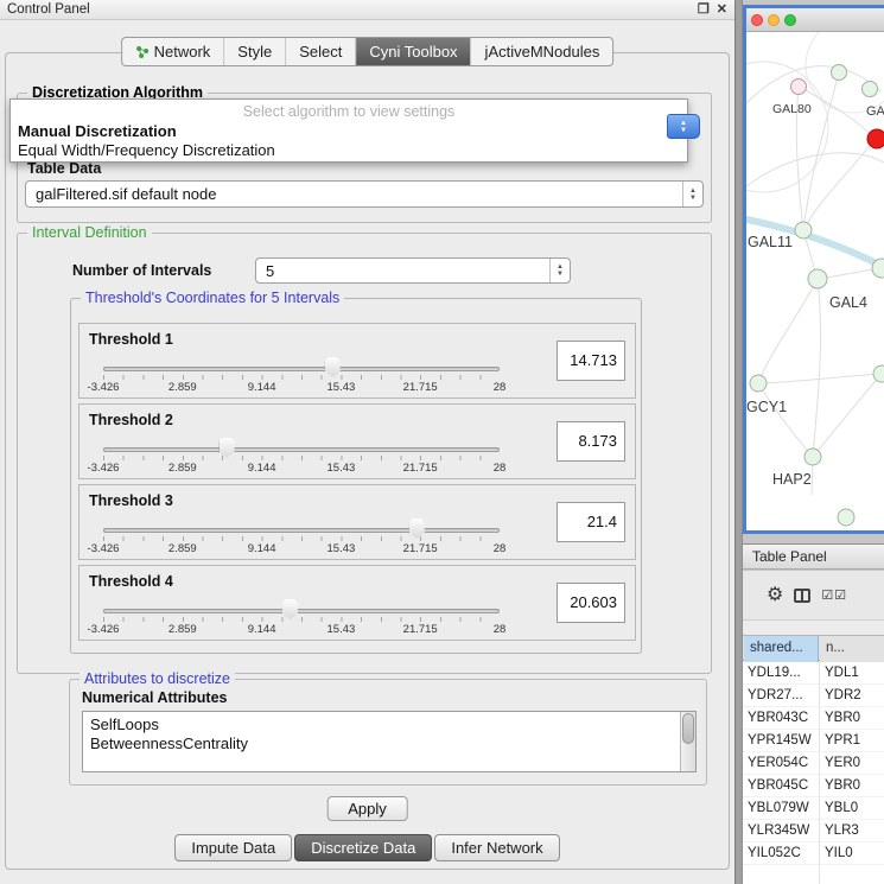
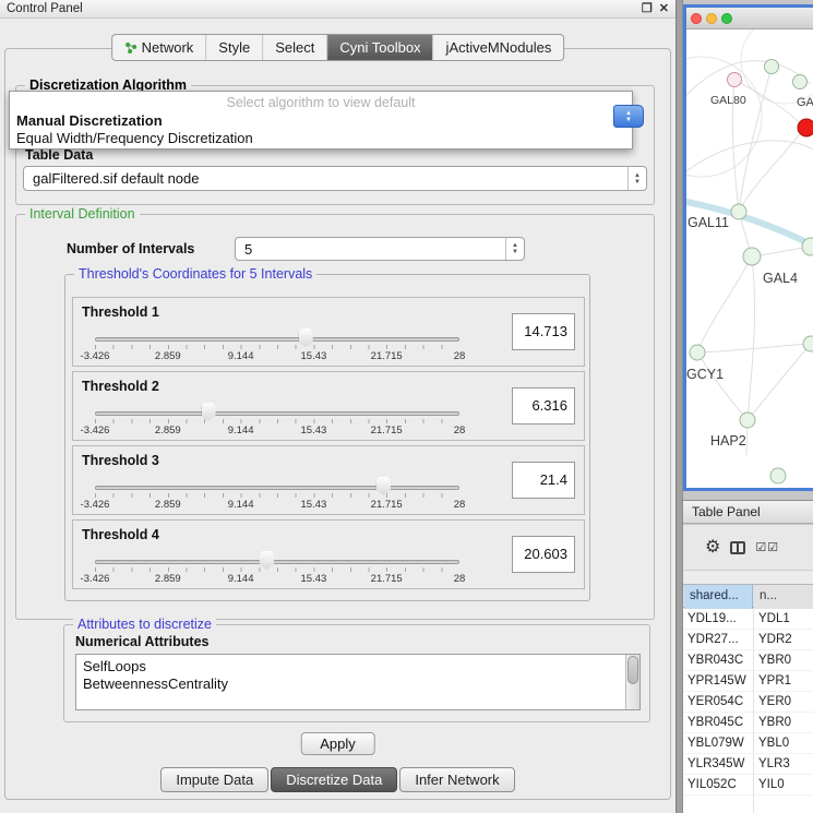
  Control Panel
  ❐
  ✕
  Network
  Style
  Select
  Cyni Toolbox
  jActiveMNodules
  Discretization Algorithm
  Table Data
  galFiltered.sif default node
- Select algorithm to view settings
+ Select algorithm to view default
  Manual Discretization
  Equal Width/Frequency Discretization
  Interval Definition
  Number of Intervals
  5
  Threshold's Coordinates for 5 Intervals
  Threshold 1
  -3.426
  2.859
  9.144
  15.43
  21.715
  28
  14.713
  Threshold 2
  -3.426
  2.859
  9.144
  15.43
  21.715
  28
- 8.173
+ 6.316
  Threshold 3
  -3.426
  2.859
  9.144
  15.43
  21.715
  28
  21.4
  Threshold 4
  -3.426
  2.859
  9.144
  15.43
  21.715
  28
  20.603
  Attributes to discretize
  Numerical Attributes
  SelfLoops
  BetweennessCentrality
  Apply
  Impute Data
  Discretize Data
  Infer Network
  GAL80
  GA
  GAL11
  GAL4
  GCY1
  HAP2
  Table Panel
  ⚙
  ☑☑
  shared...
  n...
  YDL19...
  YDL1
  YDR27...
  YDR2
  YBR043C
  YBR0
  YPR145W
  YPR1
  YER054C
  YER0
  YBR045C
  YBR0
  YBL079W
  YBL0
  YLR345W
  YLR3
  YIL052C
  YIL0
